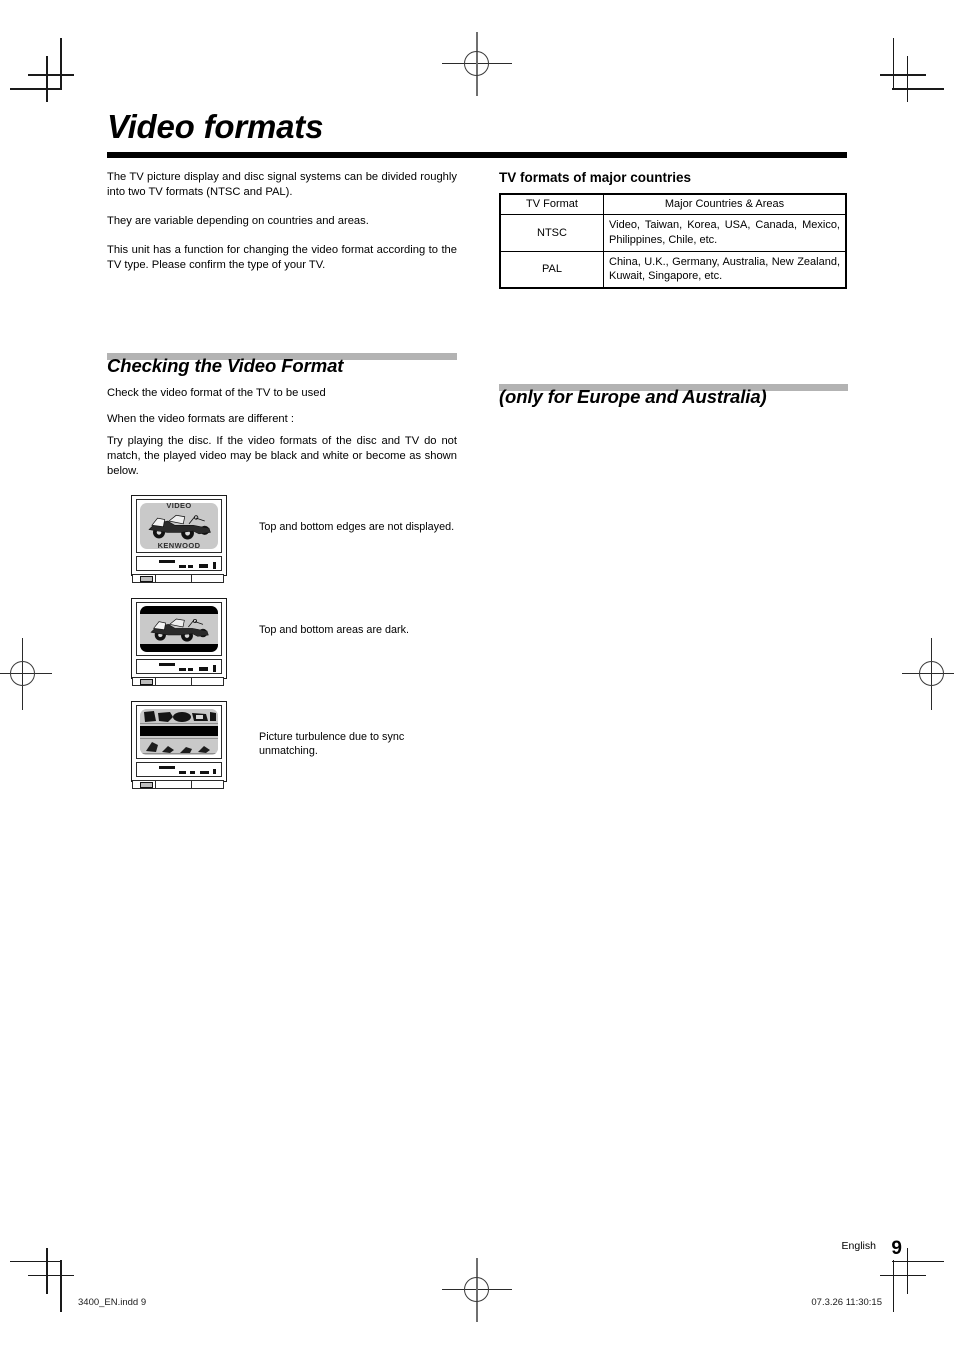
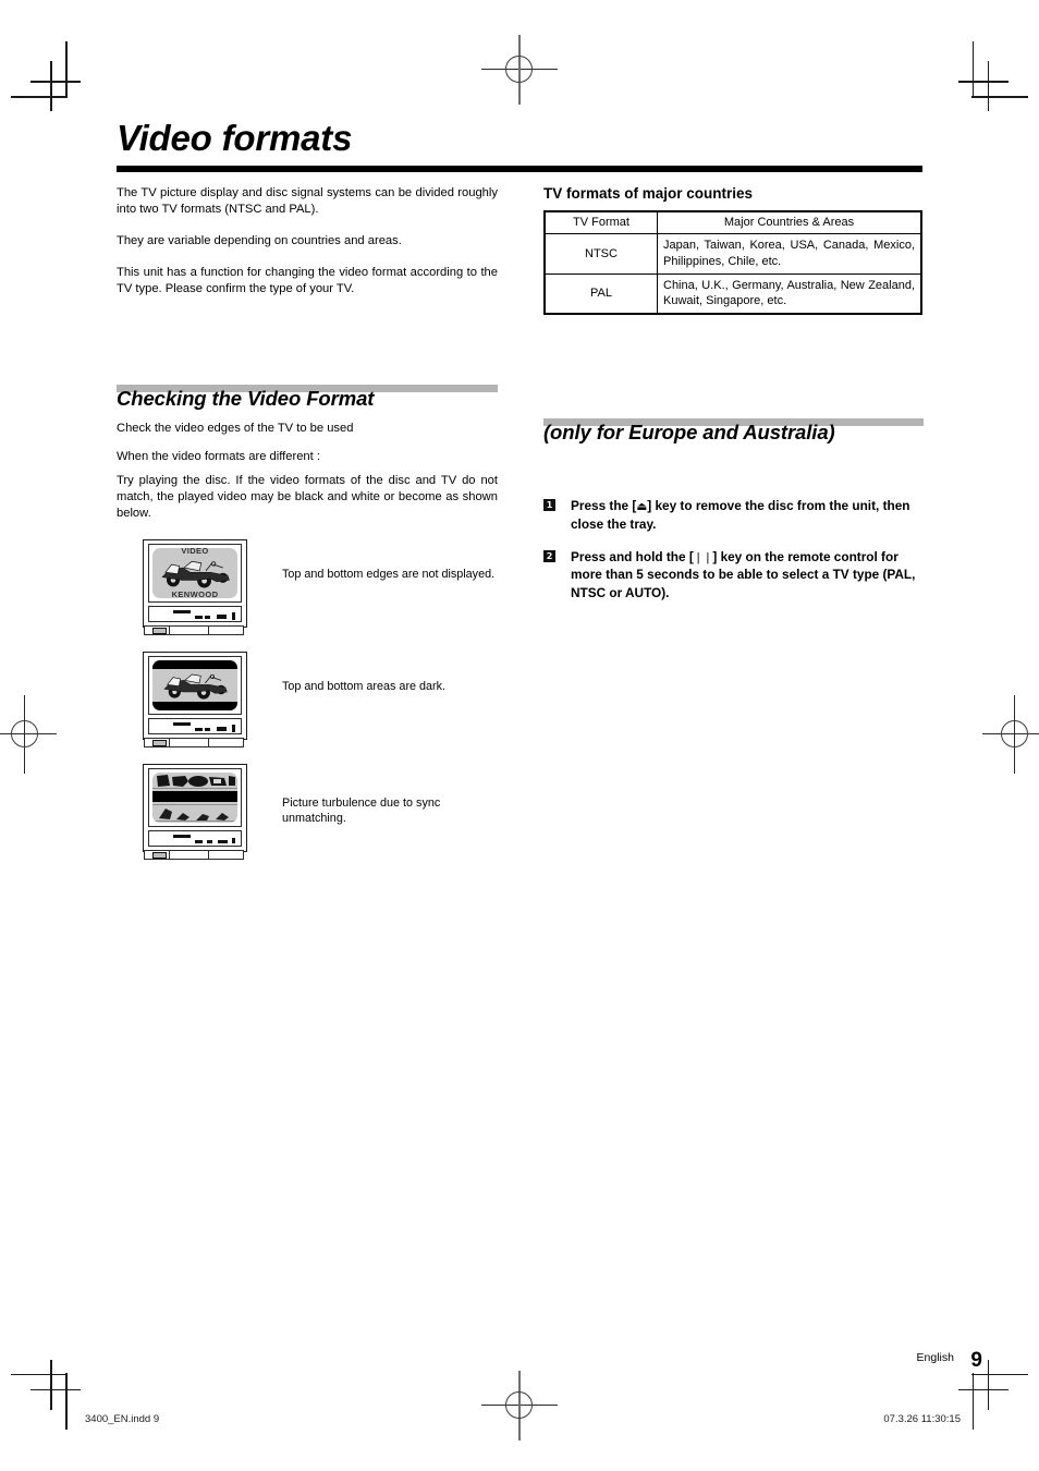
  Video formats
  The TV picture display and disc signal systems can be divided roughly into two TV formats (NTSC and PAL).
  They are variable depending on countries and areas.
  This unit has a function for changing the video format according to the TV type. Please confirm the type of your TV.
  Checking the Video Format
- Check the video format of the TV to be used
+ Check the video edges of the TV to be used
  When the video formats are different :
  Try playing the disc. If the video formats of the disc and TV do not match, the played video may be black and white or become as shown below.
  VIDEO
  KENWOOD
  Top and bottom edges are not displayed.
  Top and bottom areas are dark.
  Picture turbulence due to sync unmatching.
  TV formats of major countries
  TV Format	Major Countries & Areas
- NTSC	Video, Taiwan, Korea, USA, Canada, Mexico, Philippines, Chile, etc.
+ NTSC	Japan, Taiwan, Korea, USA, Canada, Mexico, Philippines, Chile, etc.
  PAL	China, U.K., Germany, Australia, New Zealand, Kuwait, Singapore, etc.
  (only for Europe and Australia)
+ 1
+ Press the [⏏] key to remove the disc from the unit, then close the tray.
+ 2
+ Press and hold the [❘❘] key on the remote control for more than 5 seconds to be able to select a TV type (PAL, NTSC or AUTO).
  English
  9
  3400_EN.indd 9
  07.3.26 11:30:15
